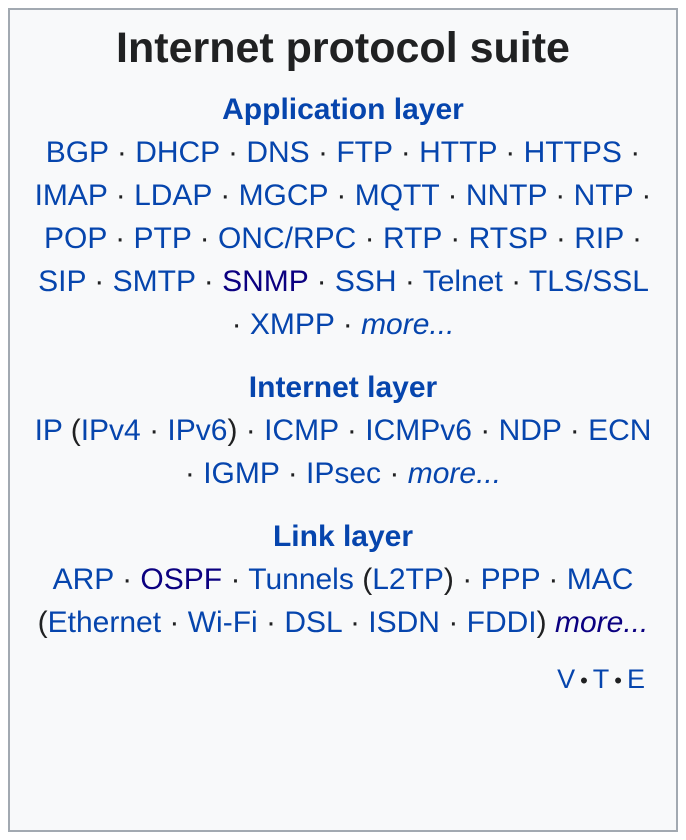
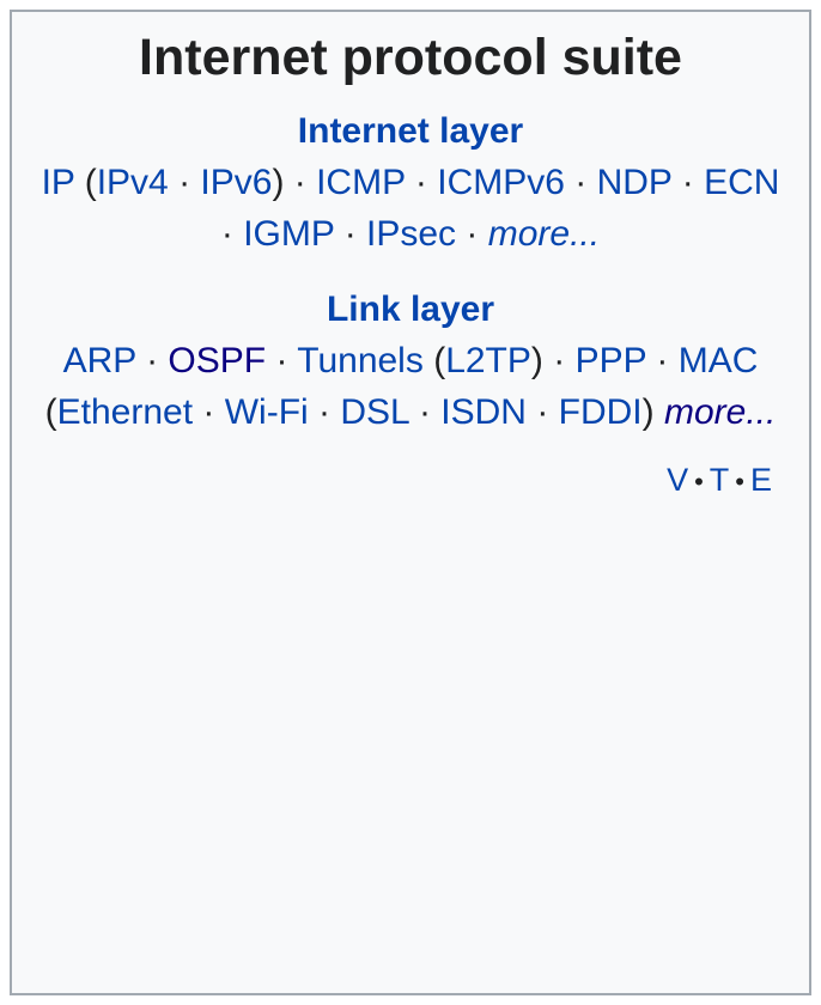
  Internet protocol suite
- Application layer
- BGP · DHCP · DNS · FTP · HTTP · HTTPS · IMAP · LDAP · MGCP · MQTT · NNTP · NTP · POP · PTP · ONC/RPC · RTP · RTSP · RIP · SIP · SMTP · SNMP · SSH · Telnet · TLS/SSL · XMPP · more...
  Internet layer
  IP (IPv4 · IPv6) · ICMP · ICMPv6 · NDP · ECN · IGMP · IPsec · more...
  Link layer
  ARP · OSPF · Tunnels (L2TP) · PPP · MAC (Ethernet · Wi-Fi · DSL · ISDN · FDDI) more...
  V • T • E
